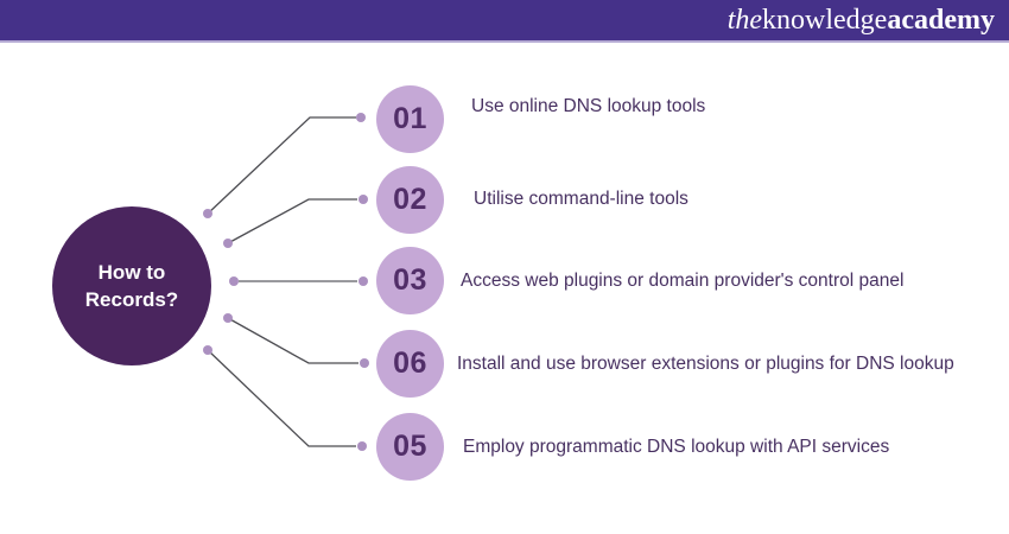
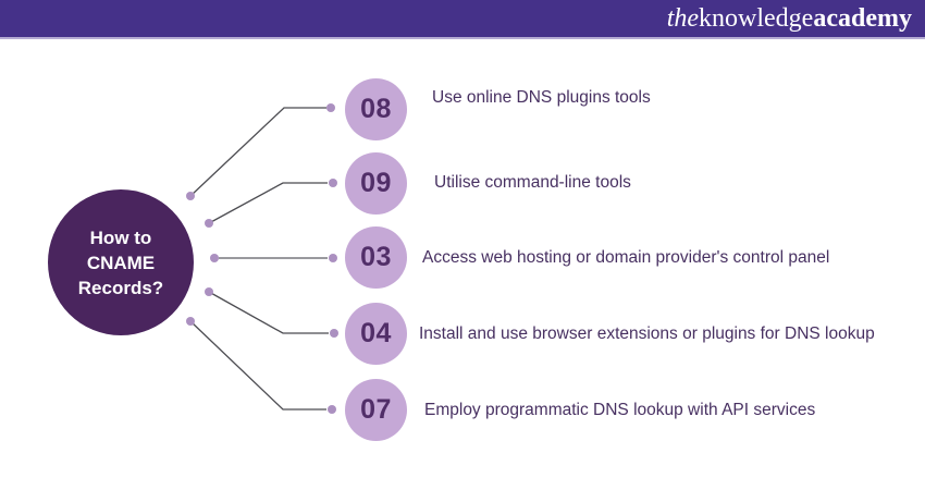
  theknowledgeacademy
  How to
+ CNAME
  Records?
- 01
+ 08
- 02
+ 09
  03
- 06
+ 04
- 05
+ 07
- Use online DNS lookup tools
+ Use online DNS plugins tools
  Utilise command-line tools
- Access web plugins or domain provider's control panel
+ Access web hosting or domain provider's control panel
  Install and use browser extensions or plugins for DNS lookup
  Employ programmatic DNS lookup with API services
